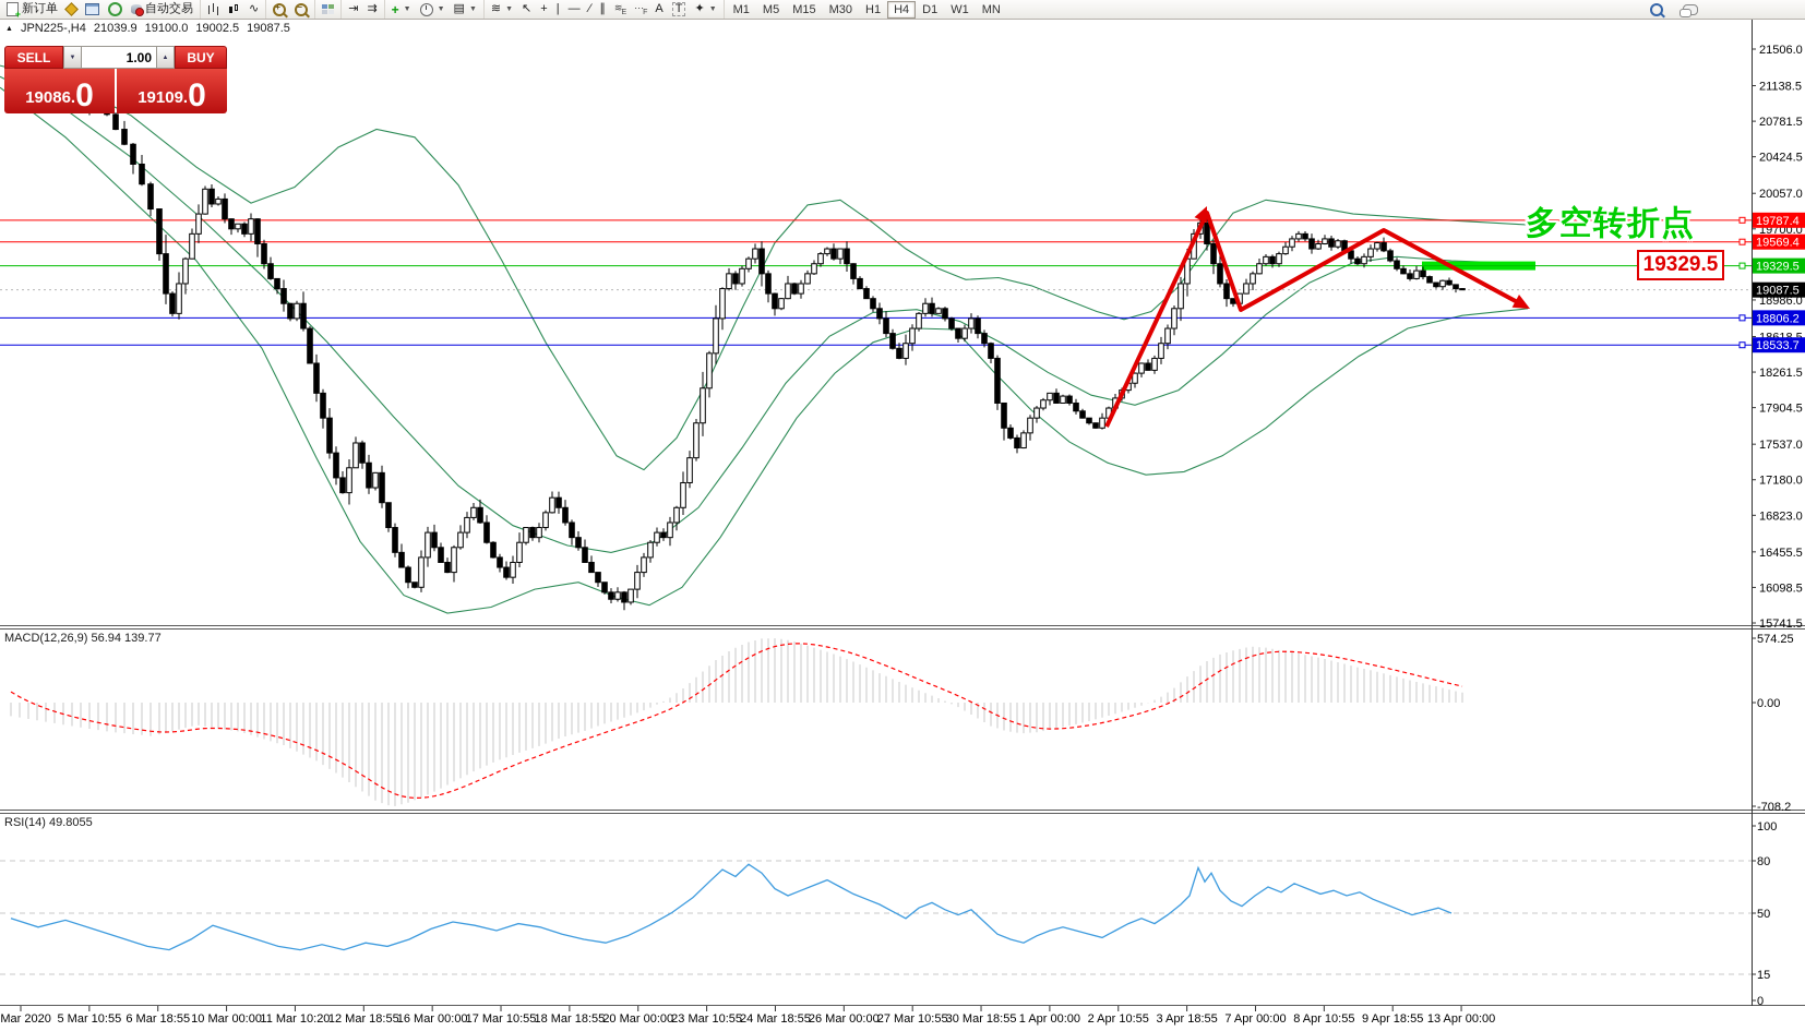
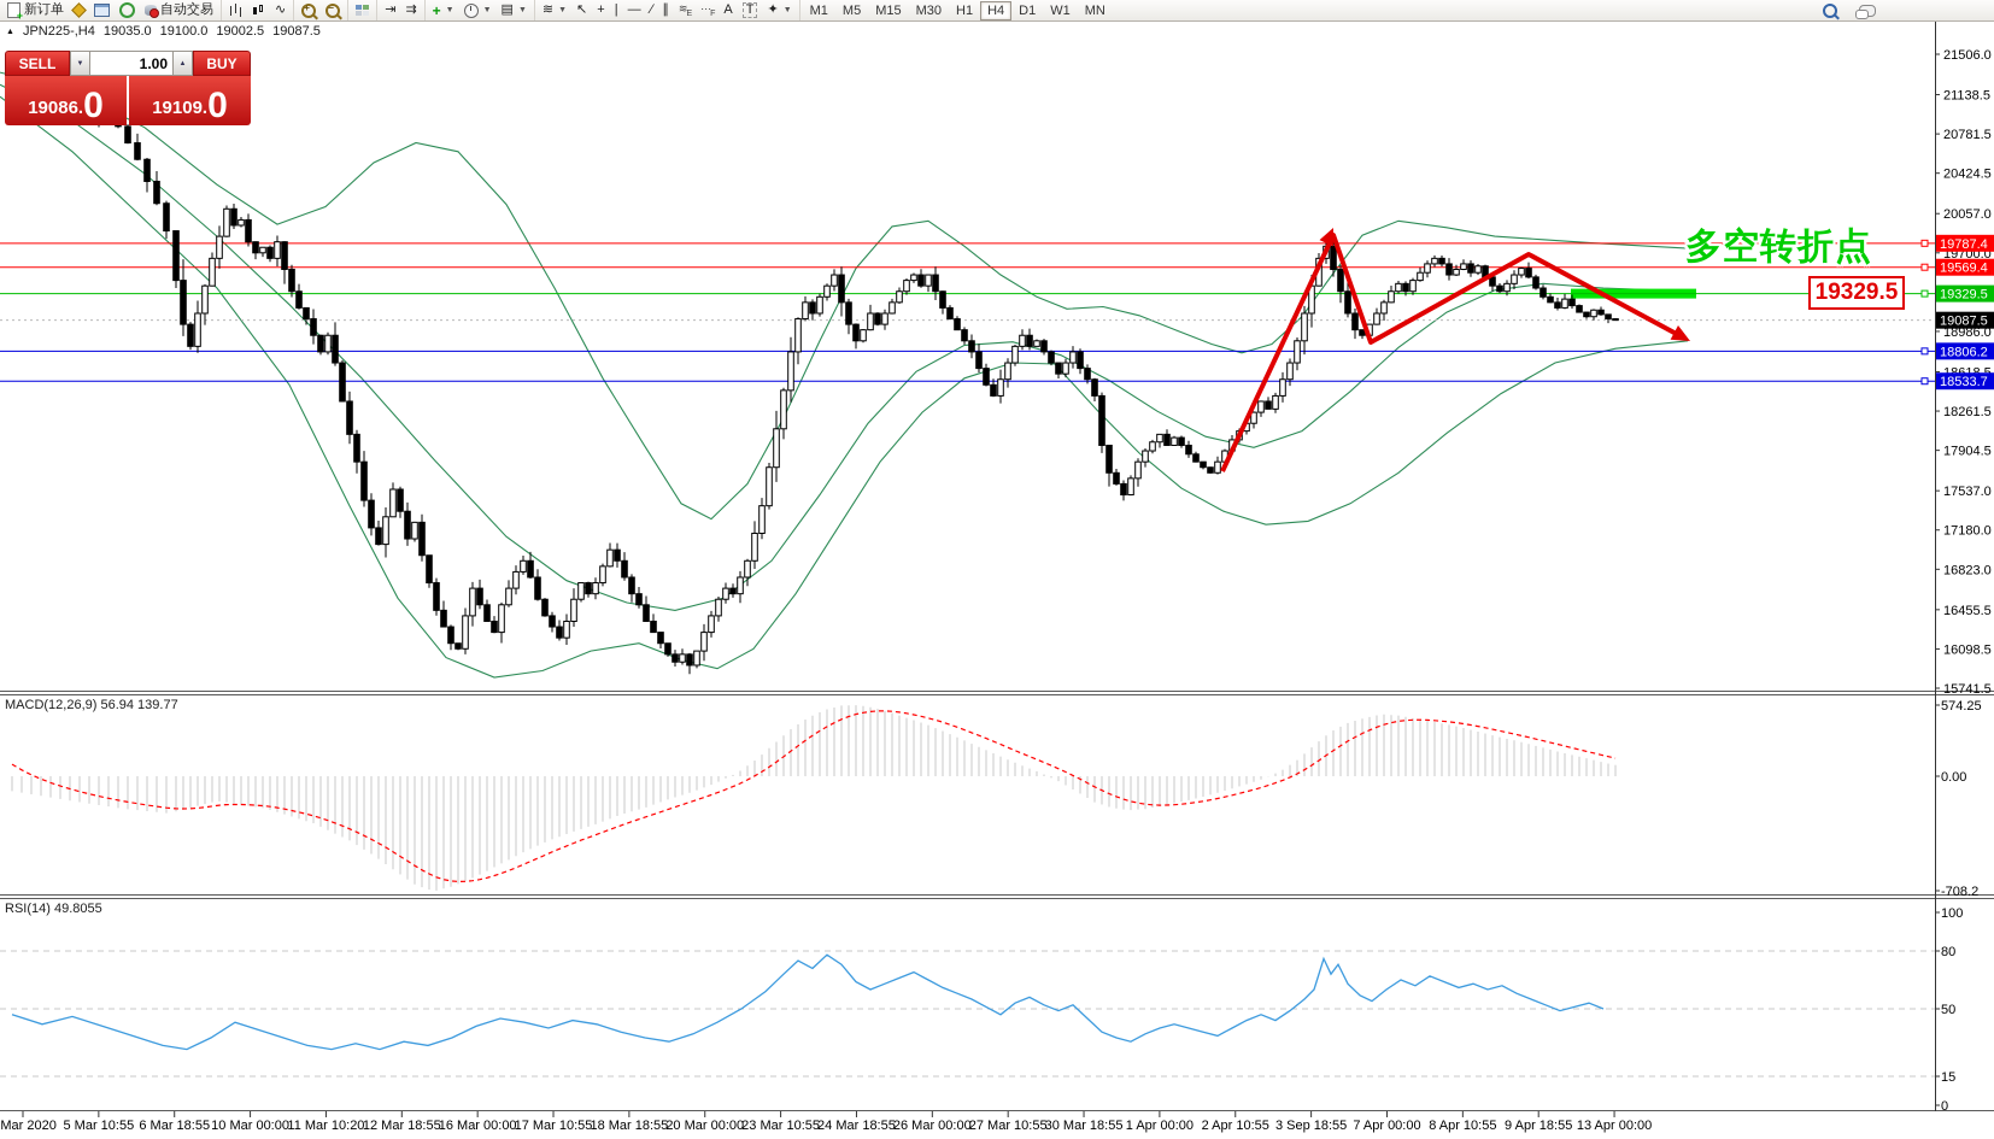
  新订单
  自动交易
  ∿
  +
  −
  ⇥
  ⇉
  +
  ▤
  ≋
  ↖
  +
  |
  —
  ∕
  ∥
  A
  T
  ✦
  M1
  M5
  M15
  M30
  H1
  H4
  D1
  W1
  MN
  21506.0
  21138.5
  20781.5
  20424.5
  20057.0
  19700.0
  18986.0
  18261.5
  17904.5
  17537.0
  17180.0
  16823.0
  16455.5
  16098.5
  15741.5
  574.25
  0.00
  -708.2
  100
  80
  50
  15
  0
  19787.4
  19569.4
  19329.5
  18806.2
  18533.7
  19087.5
  Mar 2020
  5 Mar 10:55
  6 Mar 18:55
  10 Mar 00:00
  11 Mar 10:20
  12 Mar 18:55
  16 Mar 00:00
  17 Mar 10:55
  18 Mar 18:55
  20 Mar 00:00
  23 Mar 10:55
  24 Mar 18:55
  26 Mar 00:00
  27 Mar 10:55
  30 Mar 18:55
  1 Apr 00:00
  2 Apr 10:55
- 3 Apr 18:55
+ 3 Sep 18:55
  7 Apr 00:00
  8 Apr 10:55
  9 Apr 18:55
  13 Apr 00:00
  JPN225-,H4
- 21039.9
+ 19035.0
  19100.0
  19002.5
  19087.5
  SELL
  1.00
  BUY
  19086.
  0
  19109.
  0
  MACD(12,26,9) 56.94 139.77
  RSI(14) 49.8055
  多空转折点
  19329.5
